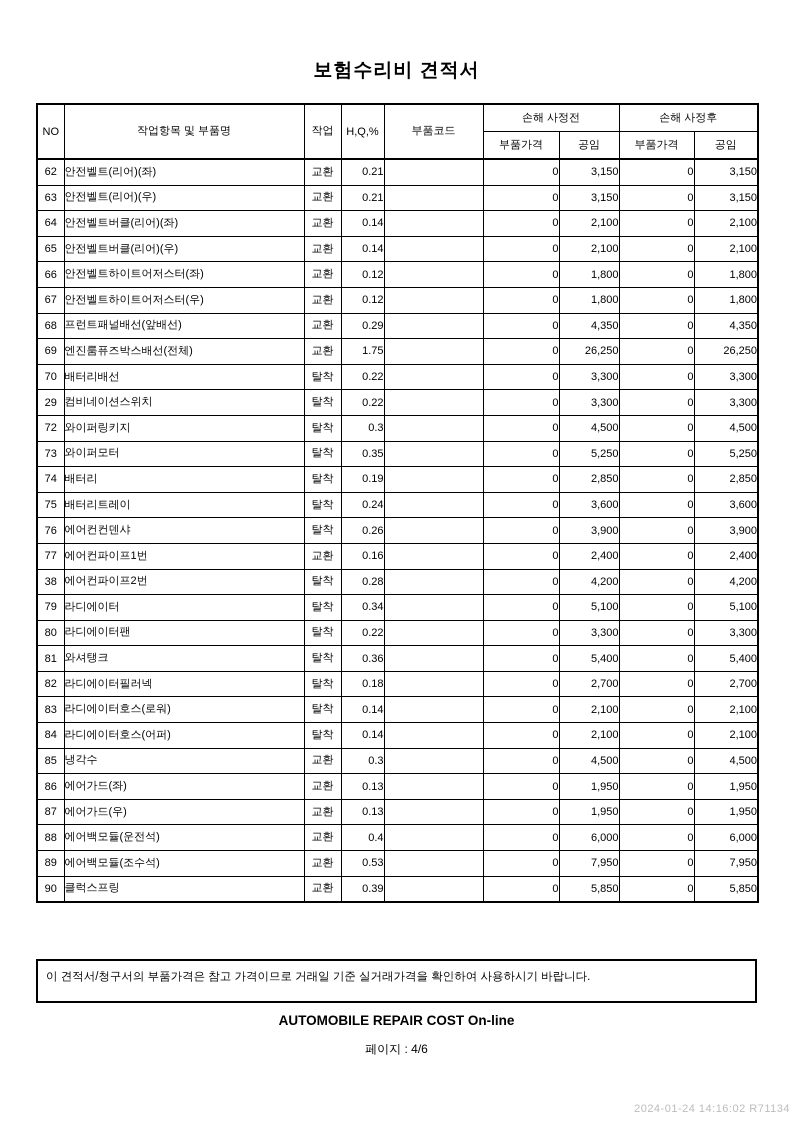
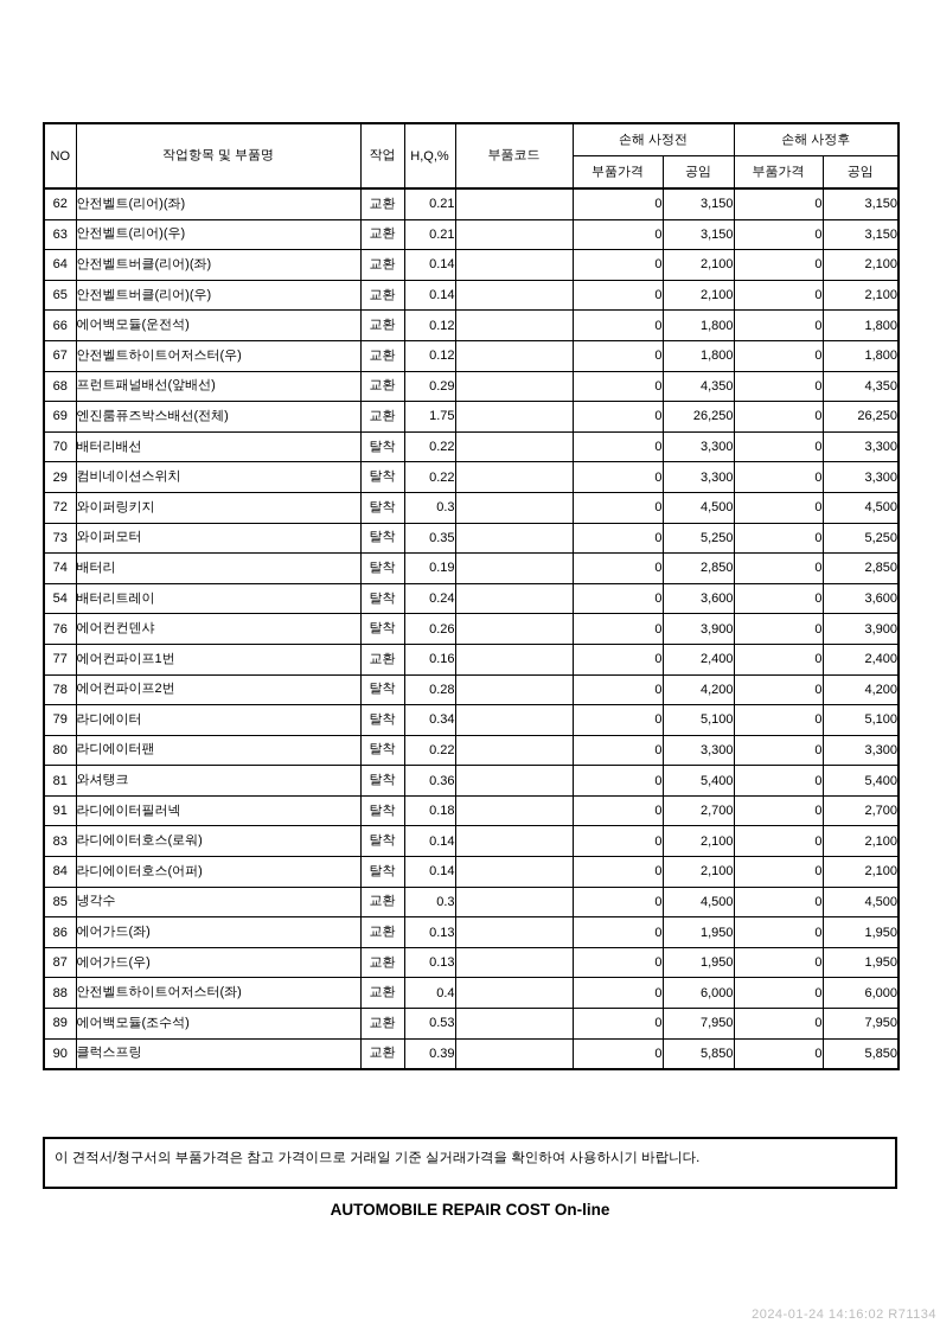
- 보험수리비 견적서
  NO	작업항목 및 부품명	작업	H,Q,%	부품코드	손해 사정전	손해 사정후
  부품가격	공임	부품가격	공임
  62	안전벨트(리어)(좌)	교환	0.21		0	3,150	0	3,150
  63	안전벨트(리어)(우)	교환	0.21		0	3,150	0	3,150
  64	안전벨트버클(리어)(좌)	교환	0.14		0	2,100	0	2,100
  65	안전벨트버클(리어)(우)	교환	0.14		0	2,100	0	2,100
- 66	안전벨트하이트어저스터(좌)	교환	0.12		0	1,800	0	1,800
+ 66	에어백모듈(운전석)	교환	0.12		0	1,800	0	1,800
  67	안전벨트하이트어저스터(우)	교환	0.12		0	1,800	0	1,800
  68	프런트패널배선(앞배선)	교환	0.29		0	4,350	0	4,350
  69	엔진룸퓨즈박스배선(전체)	교환	1.75		0	26,250	0	26,250
  70	배터리배선	탈착	0.22		0	3,300	0	3,300
  29	컴비네이션스위치	탈착	0.22		0	3,300	0	3,300
  72	와이퍼링키지	탈착	0.3		0	4,500	0	4,500
  73	와이퍼모터	탈착	0.35		0	5,250	0	5,250
  74	배터리	탈착	0.19		0	2,850	0	2,850
- 75	배터리트레이	탈착	0.24		0	3,600	0	3,600
+ 54	배터리트레이	탈착	0.24		0	3,600	0	3,600
  76	에어컨컨덴샤	탈착	0.26		0	3,900	0	3,900
  77	에어컨파이프1번	교환	0.16		0	2,400	0	2,400
- 38	에어컨파이프2번	탈착	0.28		0	4,200	0	4,200
+ 78	에어컨파이프2번	탈착	0.28		0	4,200	0	4,200
  79	라디에이터	탈착	0.34		0	5,100	0	5,100
  80	라디에이터팬	탈착	0.22		0	3,300	0	3,300
  81	와셔탱크	탈착	0.36		0	5,400	0	5,400
- 82	라디에이터필러넥	탈착	0.18		0	2,700	0	2,700
+ 91	라디에이터필러넥	탈착	0.18		0	2,700	0	2,700
  83	라디에이터호스(로워)	탈착	0.14		0	2,100	0	2,100
  84	라디에이터호스(어퍼)	탈착	0.14		0	2,100	0	2,100
  85	냉각수	교환	0.3		0	4,500	0	4,500
  86	에어가드(좌)	교환	0.13		0	1,950	0	1,950
  87	에어가드(우)	교환	0.13		0	1,950	0	1,950
- 88	에어백모듈(운전석)	교환	0.4		0	6,000	0	6,000
+ 88	안전벨트하이트어저스터(좌)	교환	0.4		0	6,000	0	6,000
  89	에어백모듈(조수석)	교환	0.53		0	7,950	0	7,950
  90	클럭스프링	교환	0.39		0	5,850	0	5,850
  이 견적서/청구서의 부품가격은 참고 가격이므로 거래일 기준 실거래가격을 확인하여 사용하시기 바랍니다.
  AUTOMOBILE REPAIR COST On-line
- 페이지 : 4/6
  2024-01-24 14:16:02 R71134
